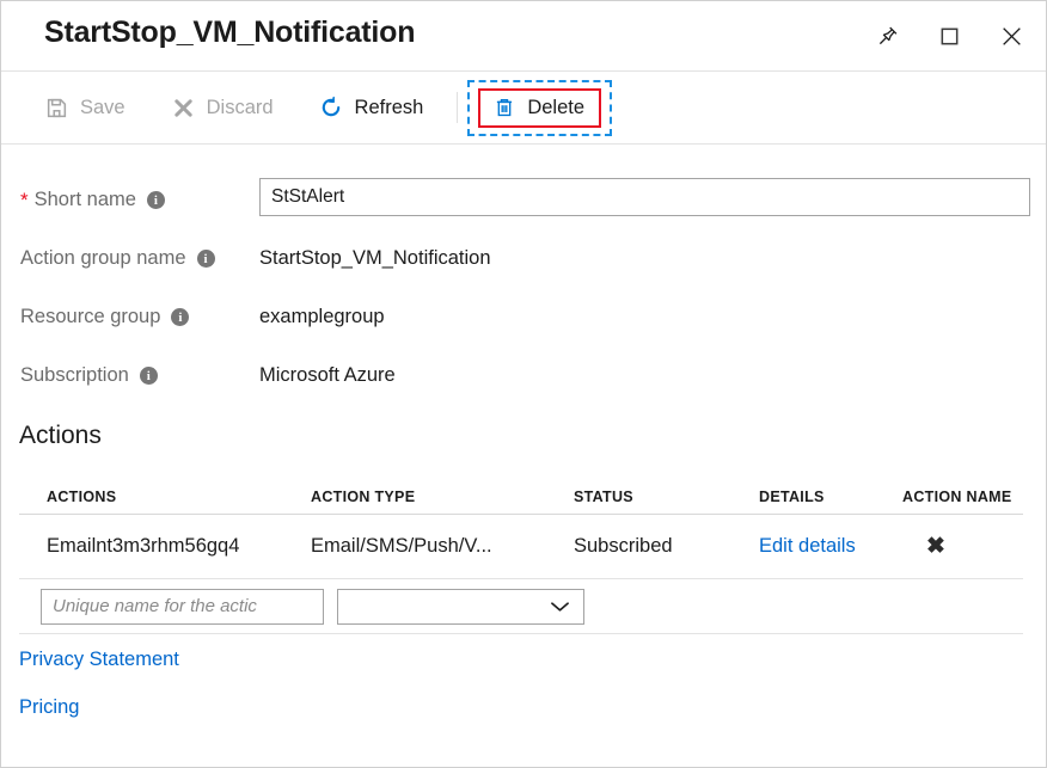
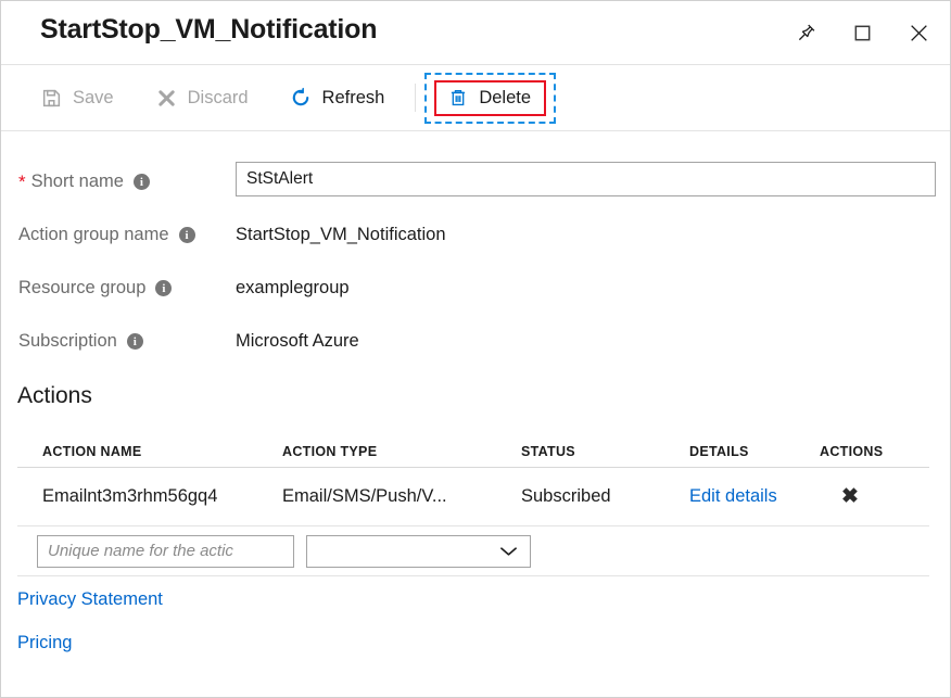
  StartStop_VM_Notification
  Save
  Discard
  Refresh
  Delete
  *
  Short name
  i
  StStAlert
  Action group name
  i
  StartStop_VM_Notification
  Resource group
  i
  examplegroup
  Subscription
  i
  Microsoft Azure
  Actions
- ACTIONS
+ ACTION NAME
  ACTION TYPE
  STATUS
  DETAILS
- ACTION NAME
+ ACTIONS
  Emailnt3m3rhm56gq4
  Email/SMS/Push/V...
  Subscribed
  Edit details
  ✖
  Unique name for the actic
  Privacy Statement
  Pricing
